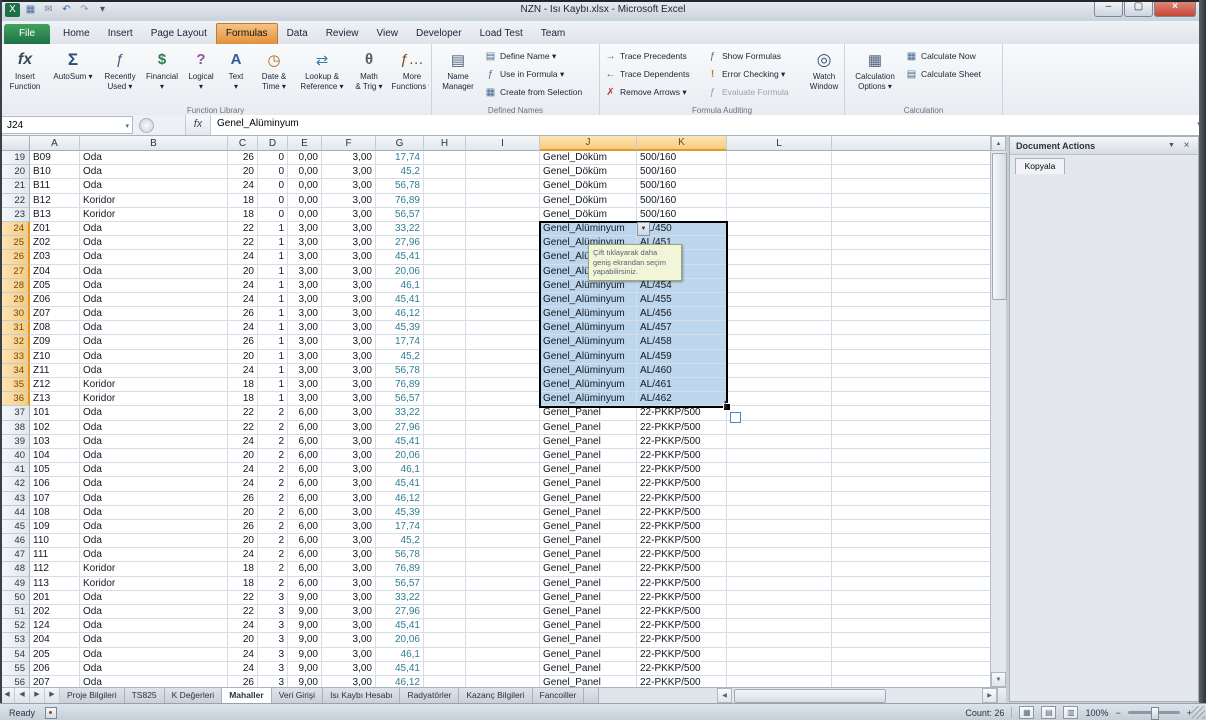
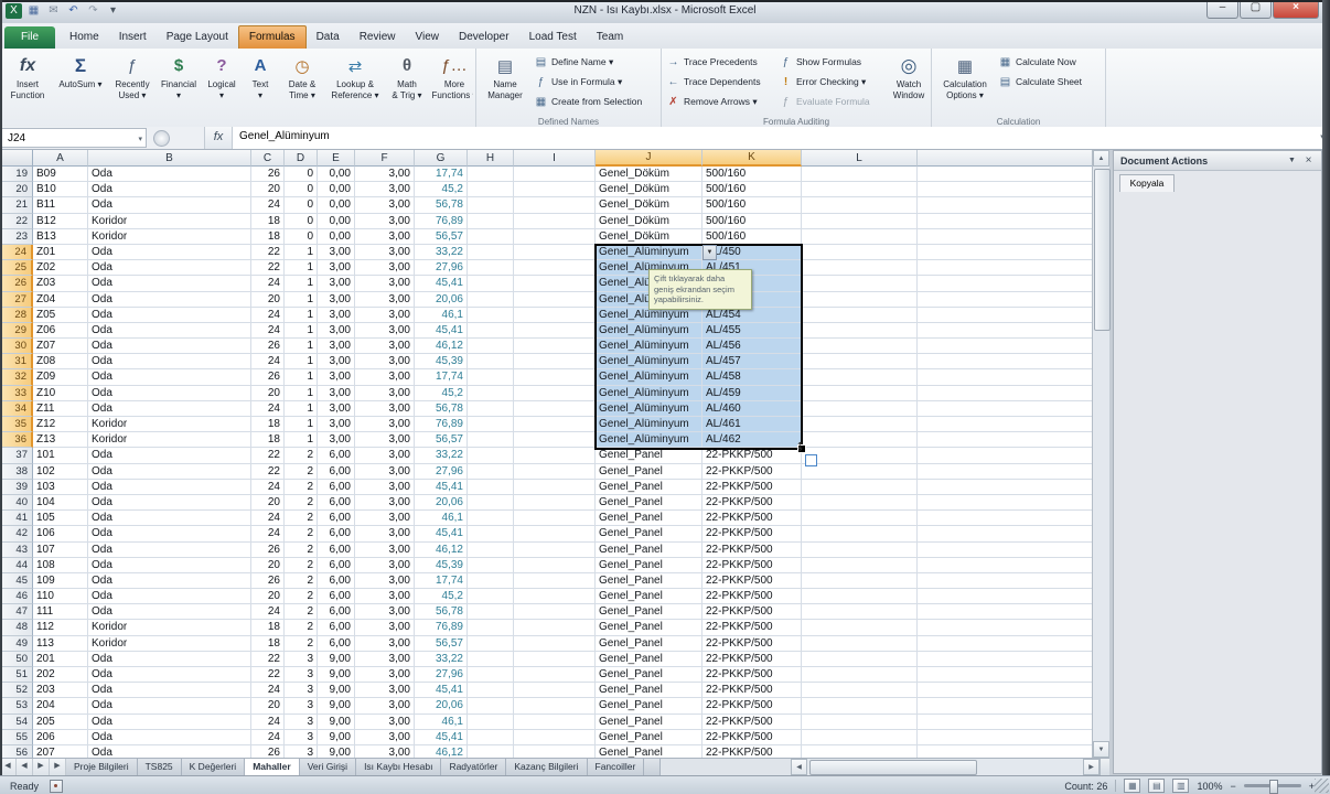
  X
  ▦
  ✉
  ↶
  ↷
  ▾
  NZN - Isı Kaybı.xlsx - Microsoft Excel
  –
  ▢
  ×
  File
  Home
  Insert
  Page Layout
  Formulas
  Data
  Review
  View
  Developer
  Load Test
  Team
  fx
  Insert
  Function
  Σ
  AutoSum ▾
  ƒ
  Recently
  Used ▾
  $
  Financial
  ▾
  ?
  Logical
  ▾
  A
  Text
  ▾
  ◷
  Date &
  Time ▾
  ⇄
  Lookup &
  Reference ▾
  θ
  Math
  & Trig ▾
  ƒ…
  More
  Functions
- Function Library
  ▤
  Name
  Manager
  ▤
  Define Name ▾
  ƒ
  Use in Formula ▾
  ▦
  Create from Selection
  Defined Names
  →
  Trace Precedents
  ←
  Trace Dependents
  ✗
  Remove Arrows ▾
  ƒ
  Show Formulas
  !
  Error Checking ▾
  ƒ
  Evaluate Formula
  ◎
  Watch
  Window
  Formula Auditing
  ▦
  Calculation
  Options ▾
  ▦
  Calculate Now
  ▤
  Calculate Sheet
  Calculation
  J24
  fx
  Genel_Alüminyum
  A
  B
  C
  D
  E
  F
  G
  H
  I
  J
  K
  L
  19
  B09
  Oda
  26
  0
  0,00
  3,00
  17,74
  Genel_Döküm
  500/160
  20
  B10
  Oda
  20
  0
  0,00
  3,00
  45,2
  Genel_Döküm
  500/160
  21
  B11
  Oda
  24
  0
  0,00
  3,00
  56,78
  Genel_Döküm
  500/160
  22
  B12
  Koridor
  18
  0
  0,00
  3,00
  76,89
  Genel_Döküm
  500/160
  23
  B13
  Koridor
  18
  0
  0,00
  3,00
  56,57
  Genel_Döküm
  500/160
  24
  Z01
  Oda
  22
  1
  3,00
  3,00
  33,22
  Genel_Alüminyum
  25
  Z02
  Oda
  22
  1
  3,00
  3,00
  27,96
  Genel_Alüminyum
  AL/451
  26
  Z03
  Oda
  24
  1
  3,00
  3,00
  45,41
  27
  Z04
  Oda
  20
  1
  3,00
  3,00
  20,06
  28
  Z05
  Oda
  24
  1
  3,00
  3,00
  46,1
  Genel_Alüminyum
  AL/454
  29
  Z06
  Oda
  24
  1
  3,00
  3,00
  45,41
  Genel_Alüminyum
  AL/455
  30
  Z07
  Oda
  26
  1
  3,00
  3,00
  46,12
  Genel_Alüminyum
  AL/456
  31
  Z08
  Oda
  24
  1
  3,00
  3,00
  45,39
  Genel_Alüminyum
  AL/457
  32
  Z09
  Oda
  26
  1
  3,00
  3,00
  17,74
  Genel_Alüminyum
  AL/458
  33
  Z10
  Oda
  20
  1
  3,00
  3,00
  45,2
  Genel_Alüminyum
  AL/459
  34
  Z11
  Oda
  24
  1
  3,00
  3,00
  56,78
  Genel_Alüminyum
  AL/460
  35
  Z12
  Koridor
  18
  1
  3,00
  3,00
  76,89
  Genel_Alüminyum
  AL/461
  36
  Z13
  Koridor
  18
  1
  3,00
  3,00
  56,57
  Genel_Alüminyum
  AL/462
  37
  101
  Oda
  22
  2
  6,00
  3,00
  33,22
  Genel_Panel
  22-PKKP/500
  38
  102
  Oda
  22
  2
  6,00
  3,00
  27,96
  Genel_Panel
  22-PKKP/500
  39
  103
  Oda
  24
  2
  6,00
  3,00
  45,41
  Genel_Panel
  22-PKKP/500
  40
  104
  Oda
  20
  2
  6,00
  3,00
  20,06
  Genel_Panel
  22-PKKP/500
  41
  105
  Oda
  24
  2
  6,00
  3,00
  46,1
  Genel_Panel
  22-PKKP/500
  42
  106
  Oda
  24
  2
  6,00
  3,00
  45,41
  Genel_Panel
  22-PKKP/500
  43
  107
  Oda
  26
  2
  6,00
  3,00
  46,12
  Genel_Panel
  22-PKKP/500
  44
  108
  Oda
  20
  2
  6,00
  3,00
  45,39
  Genel_Panel
  22-PKKP/500
  45
  109
  Oda
  26
  2
  6,00
  3,00
  17,74
  Genel_Panel
  22-PKKP/500
  46
  110
  Oda
  20
  2
  6,00
  3,00
  45,2
  Genel_Panel
  22-PKKP/500
  47
  111
  Oda
  24
  2
  6,00
  3,00
  56,78
  Genel_Panel
  22-PKKP/500
  48
  112
  Koridor
  18
  2
  6,00
  3,00
  76,89
  Genel_Panel
  22-PKKP/500
  49
  113
  Koridor
  18
  2
  6,00
  3,00
  56,57
  Genel_Panel
  22-PKKP/500
  50
  201
  Oda
  22
  3
  9,00
  3,00
  33,22
  Genel_Panel
  22-PKKP/500
  51
  202
  Oda
  22
  3
  9,00
  3,00
  27,96
  Genel_Panel
  22-PKKP/500
  52
- 124
+ 203
  Oda
  24
  3
  9,00
  3,00
  45,41
  Genel_Panel
  22-PKKP/500
  53
  204
  Oda
  20
  3
  9,00
  3,00
  20,06
  Genel_Panel
  22-PKKP/500
  54
  205
  Oda
  24
  3
  9,00
  3,00
  46,1
  Genel_Panel
  22-PKKP/500
  55
  206
  Oda
  24
  3
  9,00
  3,00
  45,41
  Genel_Panel
  22-PKKP/500
  56
  207
  Oda
  26
  3
  9,00
  3,00
  46,12
  Genel_Panel
  22-PKKP/500
  Çift tıklayarak daha geniş ekrandan seçim yapabilirsiniz.
  ↕
  Proje Bilgileri
  TS825
  K Değerleri
  Mahaller
  Veri Girişi
  Isı Kaybı Hesabı
  Radyatörler
  Kazanç Bilgileri
  Fancoiller
  Document Actions
  ×
  Kopyala
  Ready
  Count: 26
  ▦
  ▤
  ▥
  100%
  −
  +
